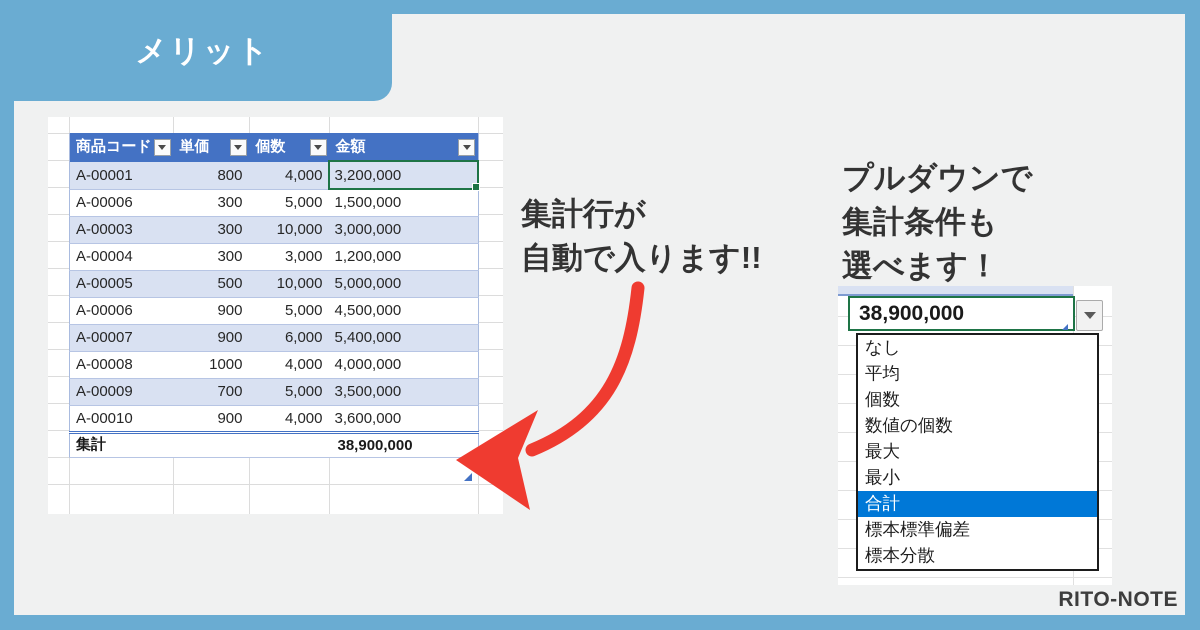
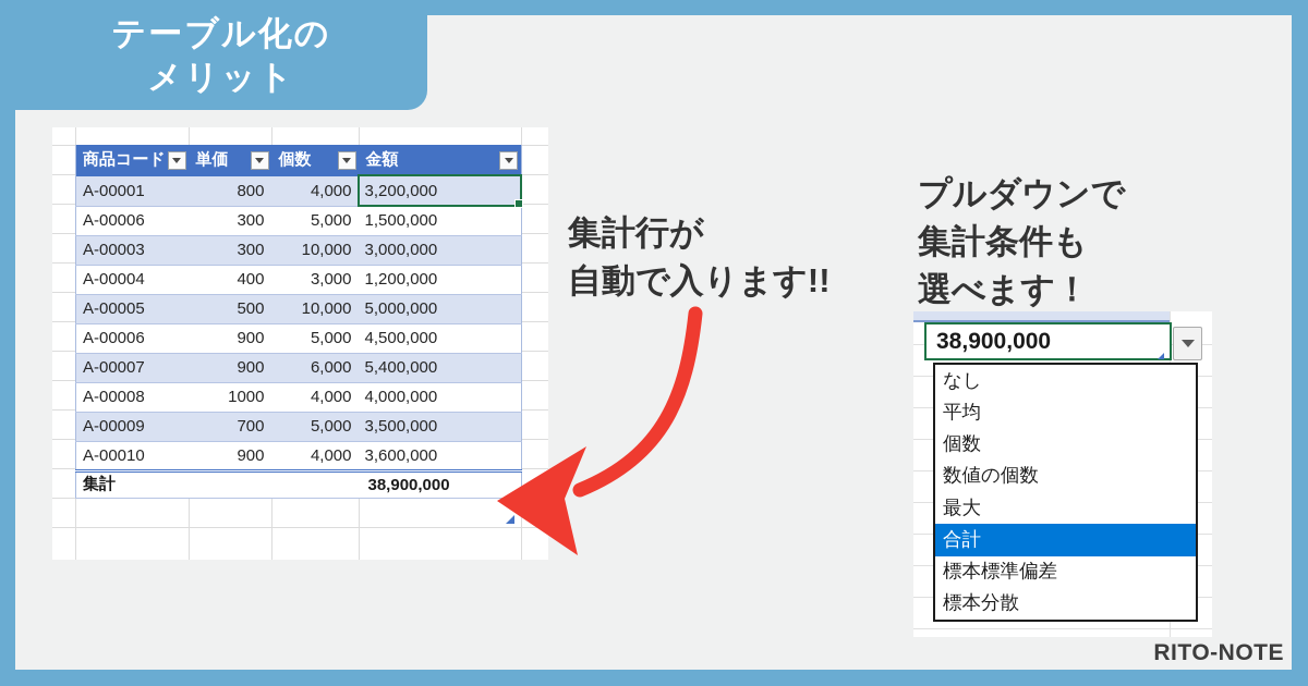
+ テーブル化の
  メリット
  商品コード	単価	個数	金額
  A-00006	300	5,000	1,500,000
  A-00003	300	10,000	3,000,000
- A-00004	300	3,000	1,200,000
+ A-00004	400	3,000	1,200,000
  A-00005	500	10,000	5,000,000
  A-00006	900	5,000	4,500,000
  A-00007	900	6,000	5,400,000
  A-00008	1000	4,000	4,000,000
  A-00009	700	5,000	3,500,000
  A-00010	900	4,000	3,600,000
  集計			38,900,000
  集計行が
  自動で入ります!!
  プルダウンで
  集計条件も
  選べます！
  38,900,000
  なし
  平均
  個数
  数値の個数
  最大
- 最小
  合計
  標本標準偏差
  標本分散
  RITO-NOTE
